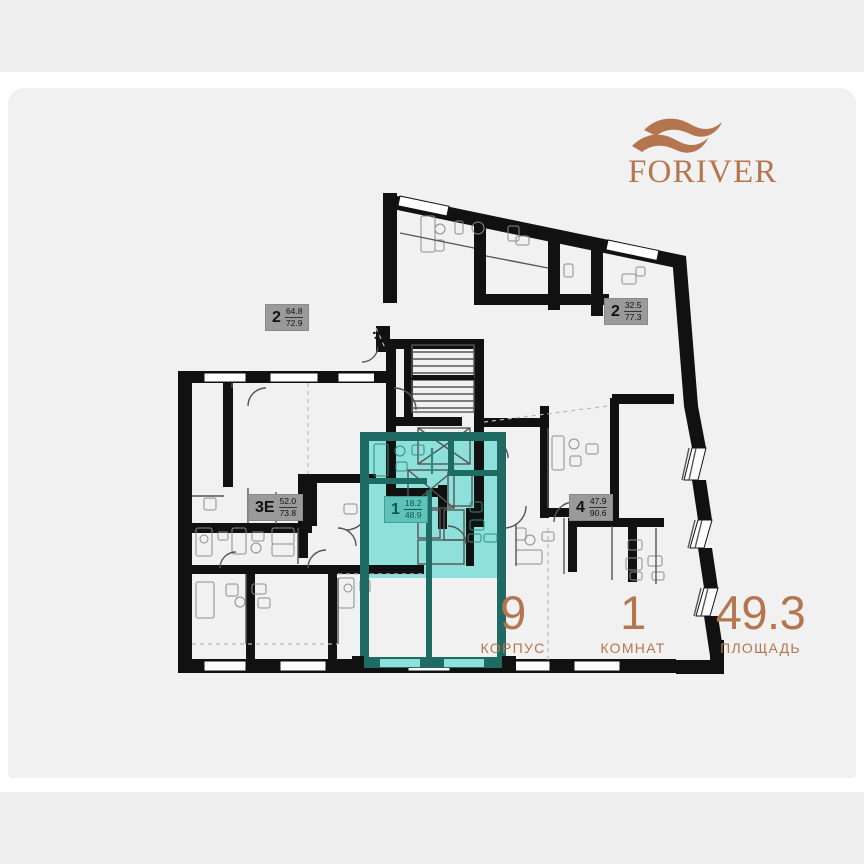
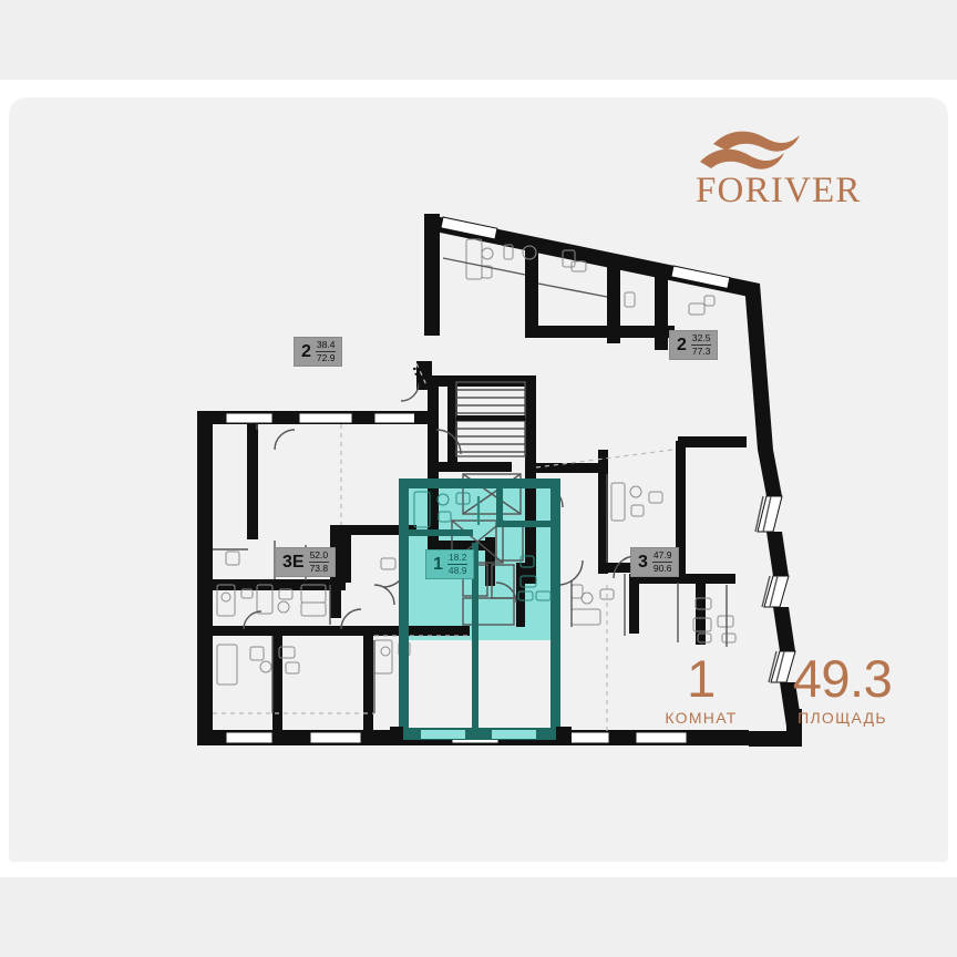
  2
- 64.8
+ 38.4
  72.9
  2
  32.5
  77.3
  3Е
  52.0
  73.8
  1
  18.2
  48.9
- 4
+ 3
  47.9
  90.6
  FORIVER
- 9
- КОРПУС
  1
  КОМНАТ
  49.3
  ПЛОЩАДЬ
